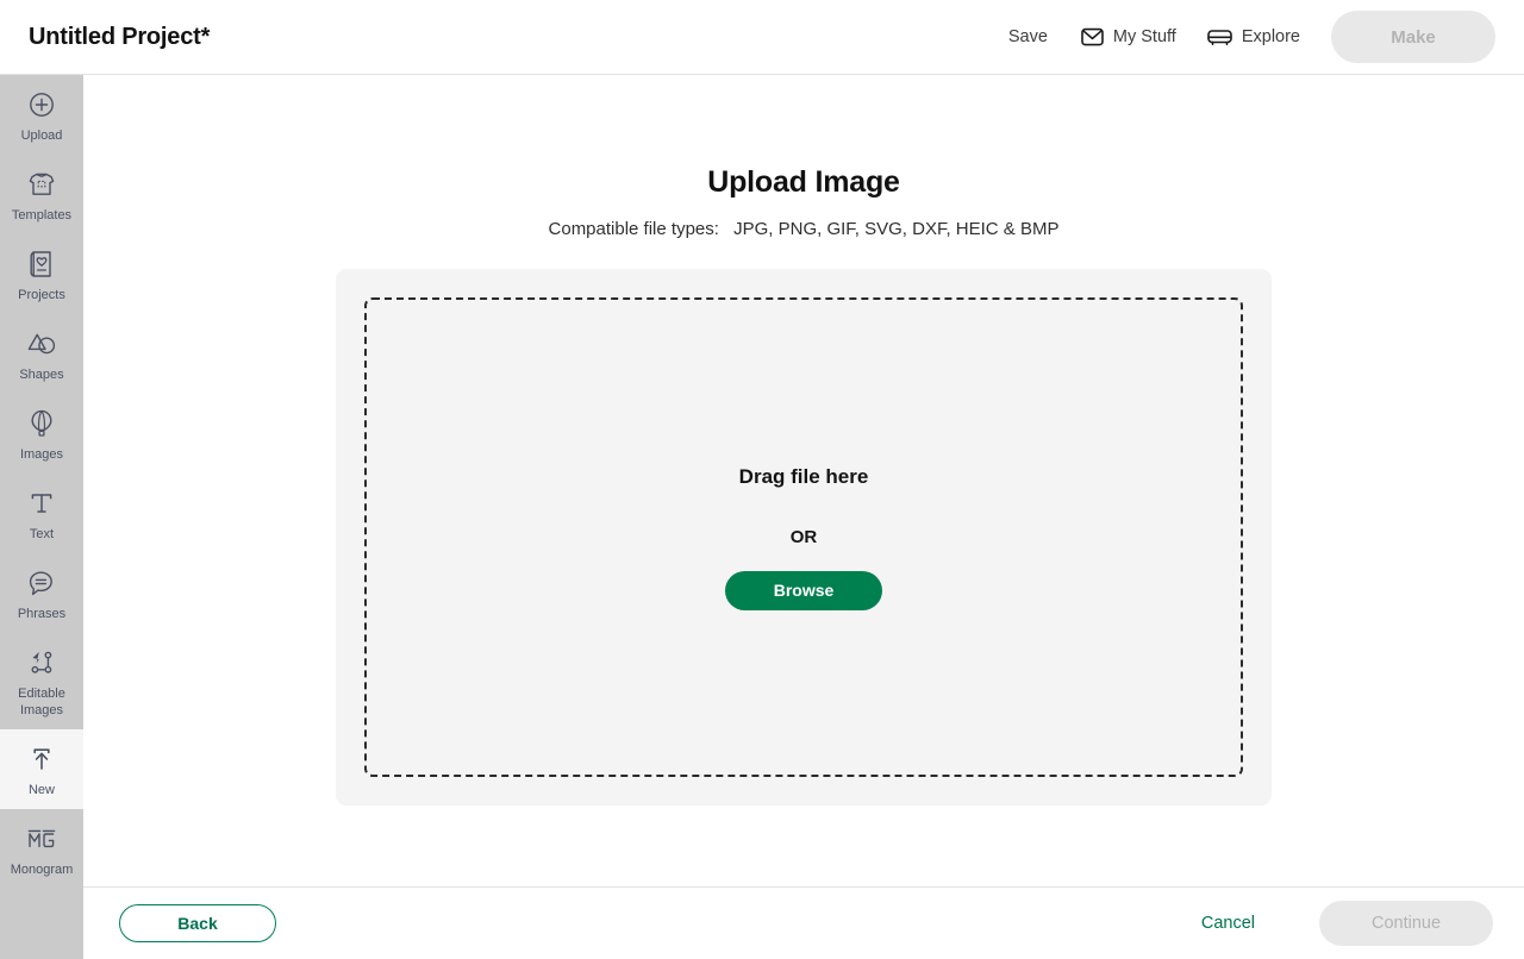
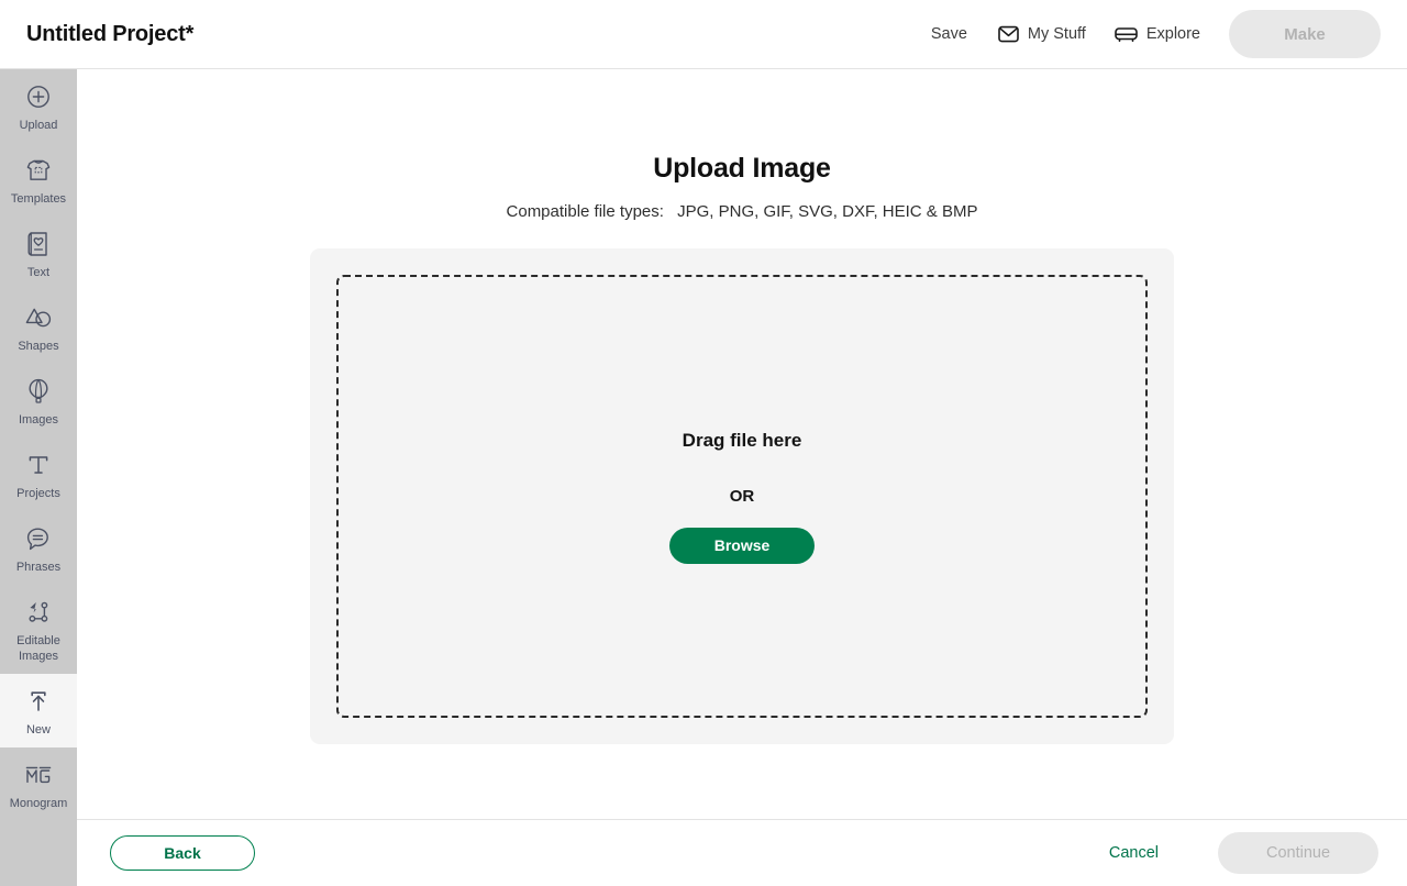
  Untitled Project*
  Save
  My Stuff
  Explore
  Make
  Upload
  Templates
- Projects
+ Text
  Shapes
  Images
- Text
+ Projects
  Phrases
  Editable Images
  New
  Monogram
  Upload Image
  Compatible file types: JPG, PNG, GIF, SVG, DXF, HEIC & BMP
  Drag file here
  OR
  Browse
  Back
  Cancel
  Continue
